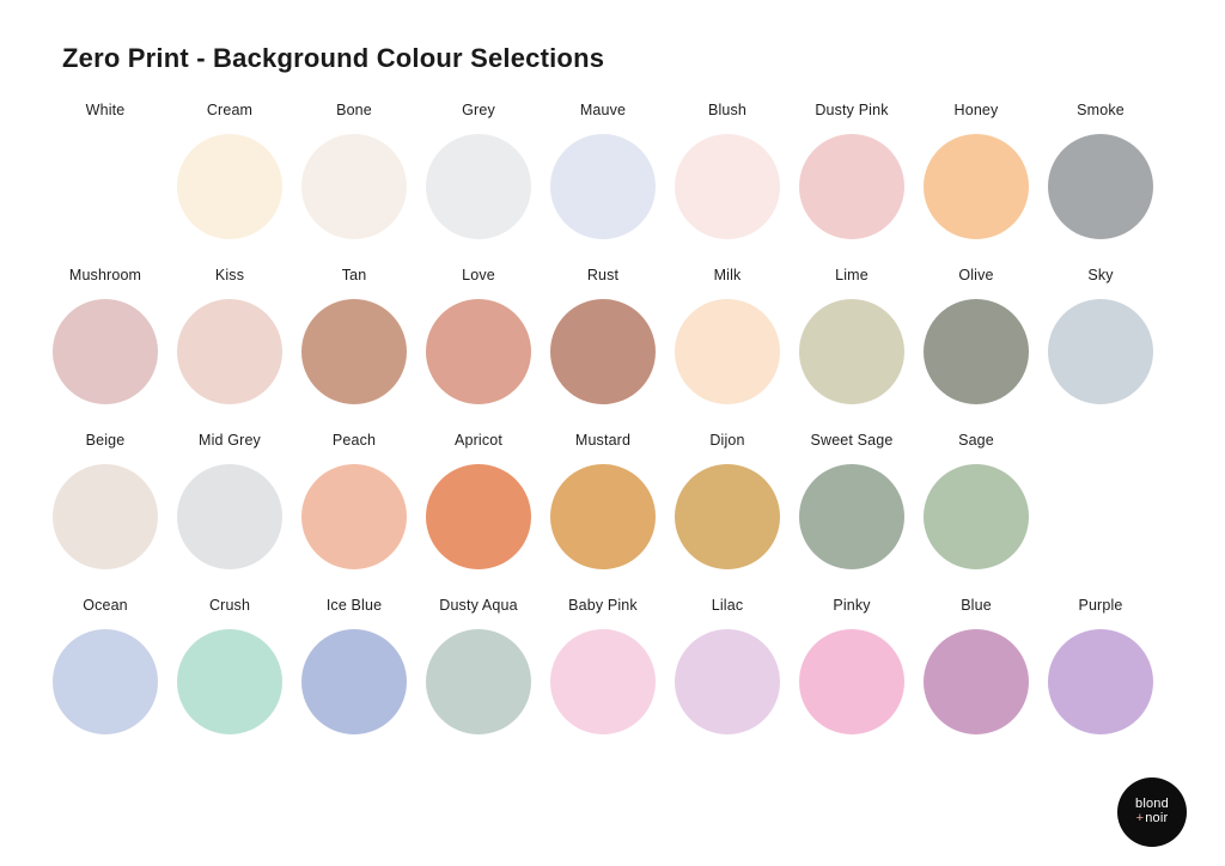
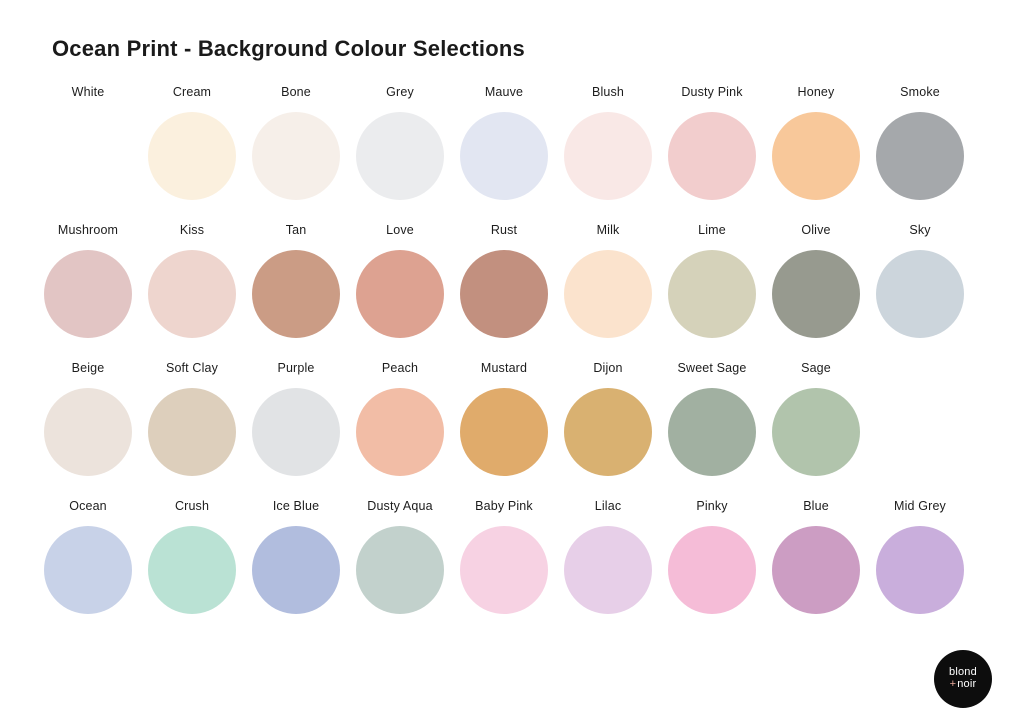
- Zero Print - Background Colour Selections
+ Ocean Print - Background Colour Selections
  White
  Cream
  Bone
  Grey
  Mauve
  Blush
  Dusty Pink
  Honey
  Smoke
  Mushroom
  Kiss
  Tan
  Love
  Rust
  Milk
  Lime
  Olive
  Sky
  Beige
+ Soft Clay
- Mid Grey
+ Purple
  Peach
- Apricot
  Mustard
  Dijon
  Sweet Sage
  Sage
  Ocean
  Crush
  Ice Blue
  Dusty Aqua
  Baby Pink
  Lilac
  Pinky
  Blue
- Purple
+ Mid Grey
  blond
  +
  noir
